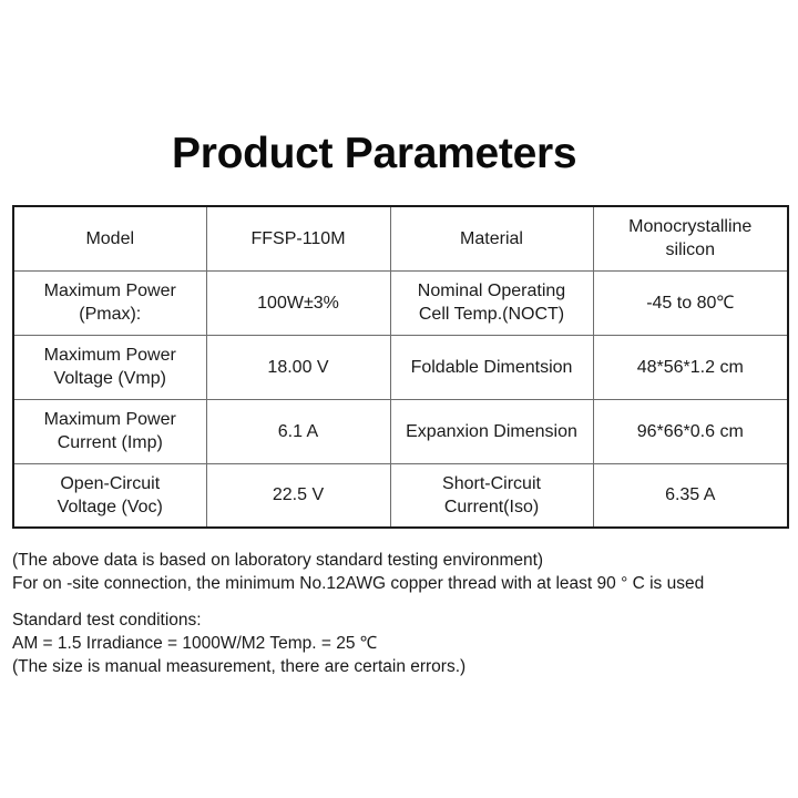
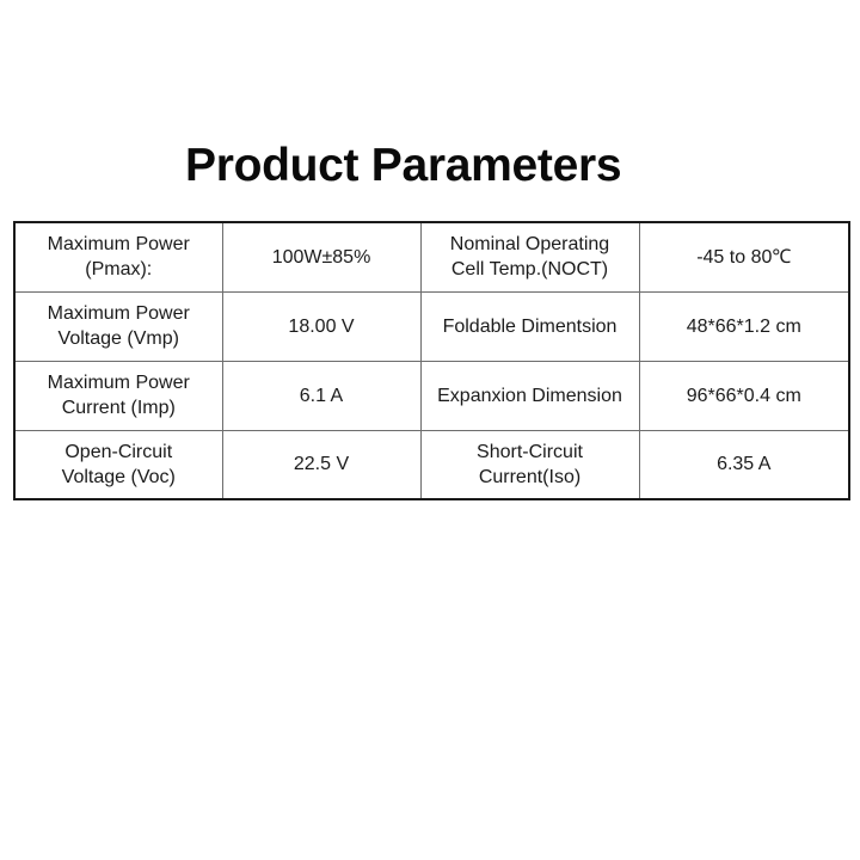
  Product Parameters
- Model	FFSP-110M	Material	Monocrystalline silicon
- Maximum Power (Pmax):	100W±3%	Nominal Operating Cell Temp.(NOCT)	-45 to 80℃
+ Maximum Power (Pmax):	100W±85%	Nominal Operating Cell Temp.(NOCT)	-45 to 80℃
- Maximum Power Voltage (Vmp)	18.00 V	Foldable Dimentsion	48*56*1.2 cm
+ Maximum Power Voltage (Vmp)	18.00 V	Foldable Dimentsion	48*66*1.2 cm
- Maximum Power Current (Imp)	6.1 A	Expanxion Dimension	96*66*0.6 cm
+ Maximum Power Current (Imp)	6.1 A	Expanxion Dimension	96*66*0.4 cm
  Open-Circuit Voltage (Voc)	22.5 V	Short-Circuit Current(Iso)	6.35 A
- (The above data is based on laboratory standard testing environment)
- For on -site connection, the minimum No.12AWG copper thread with at least 90 ° C is used
- Standard test conditions:
- AM = 1.5 Irradiance = 1000W/M2 Temp. = 25 ℃
- (The size is manual measurement, there are certain errors.)
